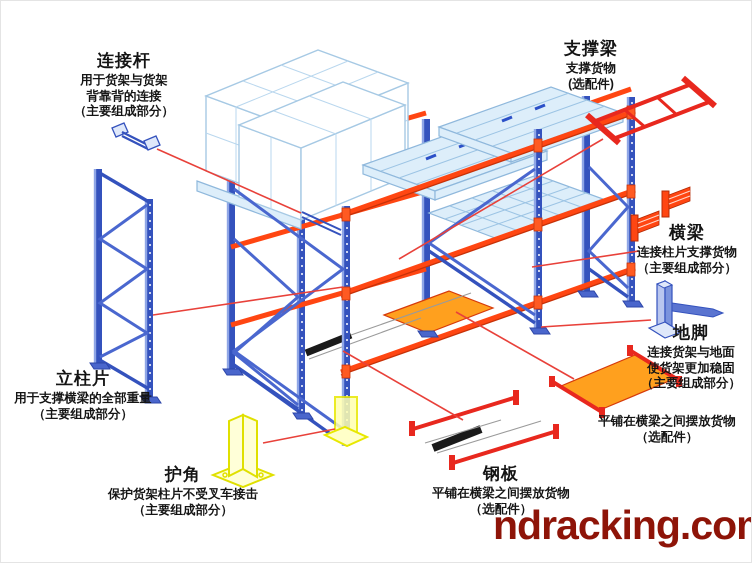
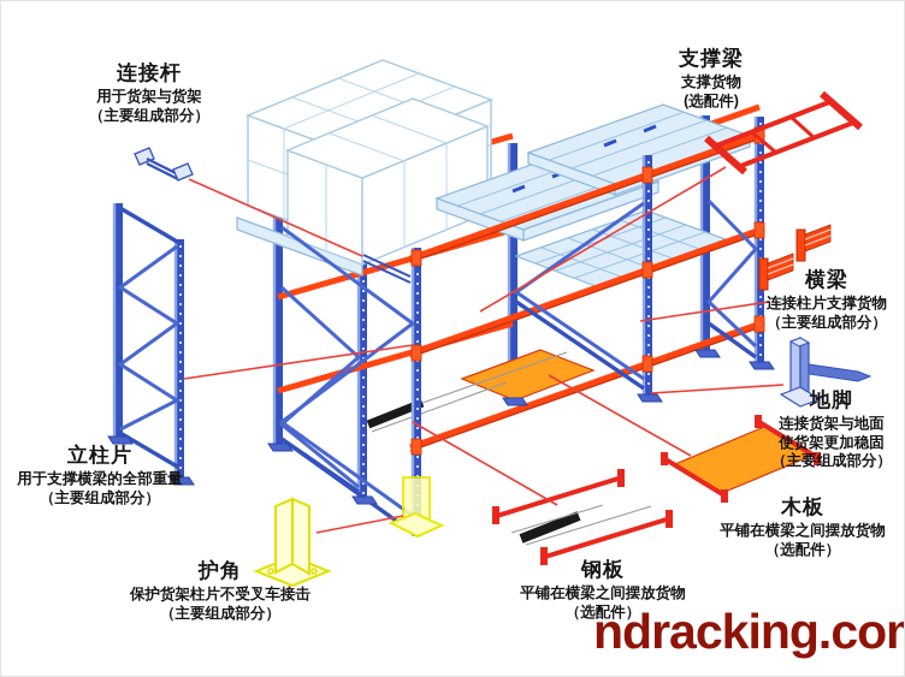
  连接杆
  用于货架与货架
- 背靠背的连接
  （主要组成部分）
  支撑梁
  支撑货物
  (选配件)
  横梁
  连接柱片支撑货物
  （主要组成部分）
  地脚
  连接货架与地面
  使货架更加稳固
  （主要组成部分）
+ 木板
  平铺在横梁之间摆放货物
  （选配件）
  钢板
  平铺在横梁之间摆放货物
  （选配件）
  立柱片
  用于支撑横梁的全部重量
  （主要组成部分）
  护角
  保护货架柱片不受叉车接击
  （主要组成部分）
  ndracking.co
